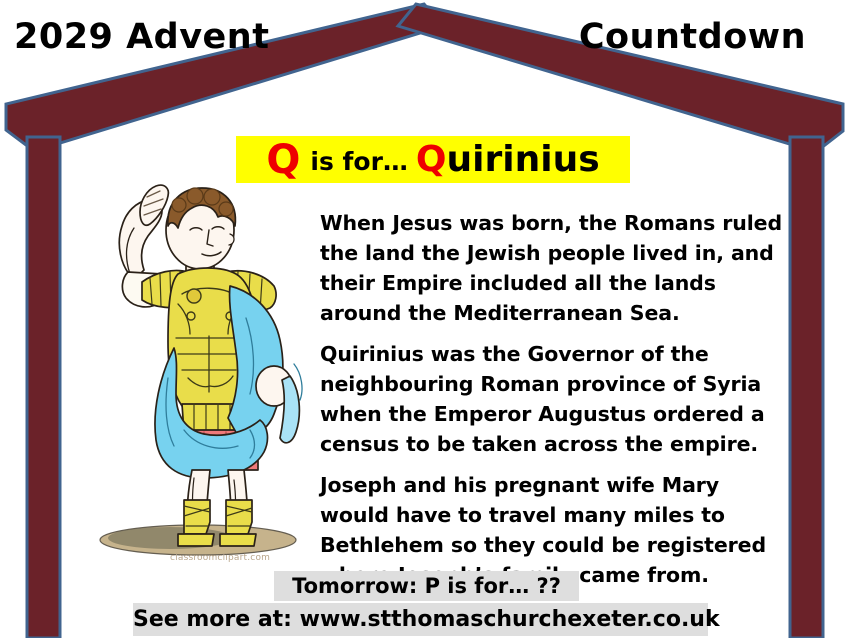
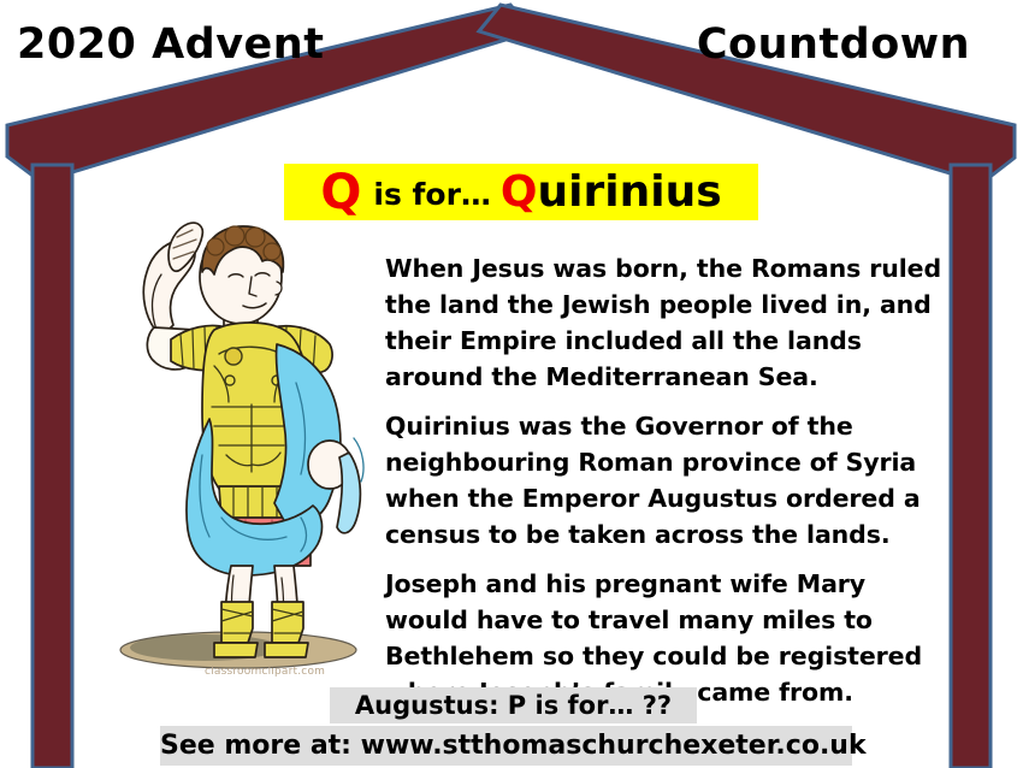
- 2029 Advent
+ 2020 Advent
  Countdown
  Q
  is for…
  Q
  uirinius
  classroomclipart.com
  When Jesus was born, the Romans ruled the land the Jewish people lived in, and their Empire included all the lands around the Mediterranean Sea.
- Quirinius was the Governor of the neighbouring Roman province of Syria when the Emperor Augustus ordered a census to be taken across the empire.
+ Quirinius was the Governor of the neighbouring Roman province of Syria when the Emperor Augustus ordered a census to be taken across the lands.
  Joseph and his pregnant wife Mary would have to travel many miles to Bethlehem so they could be registered came from.
- Tomorrow: P is for… ??
+ Augustus: P is for… ??
  See more at: www.stthomaschurchexeter.co.uk
